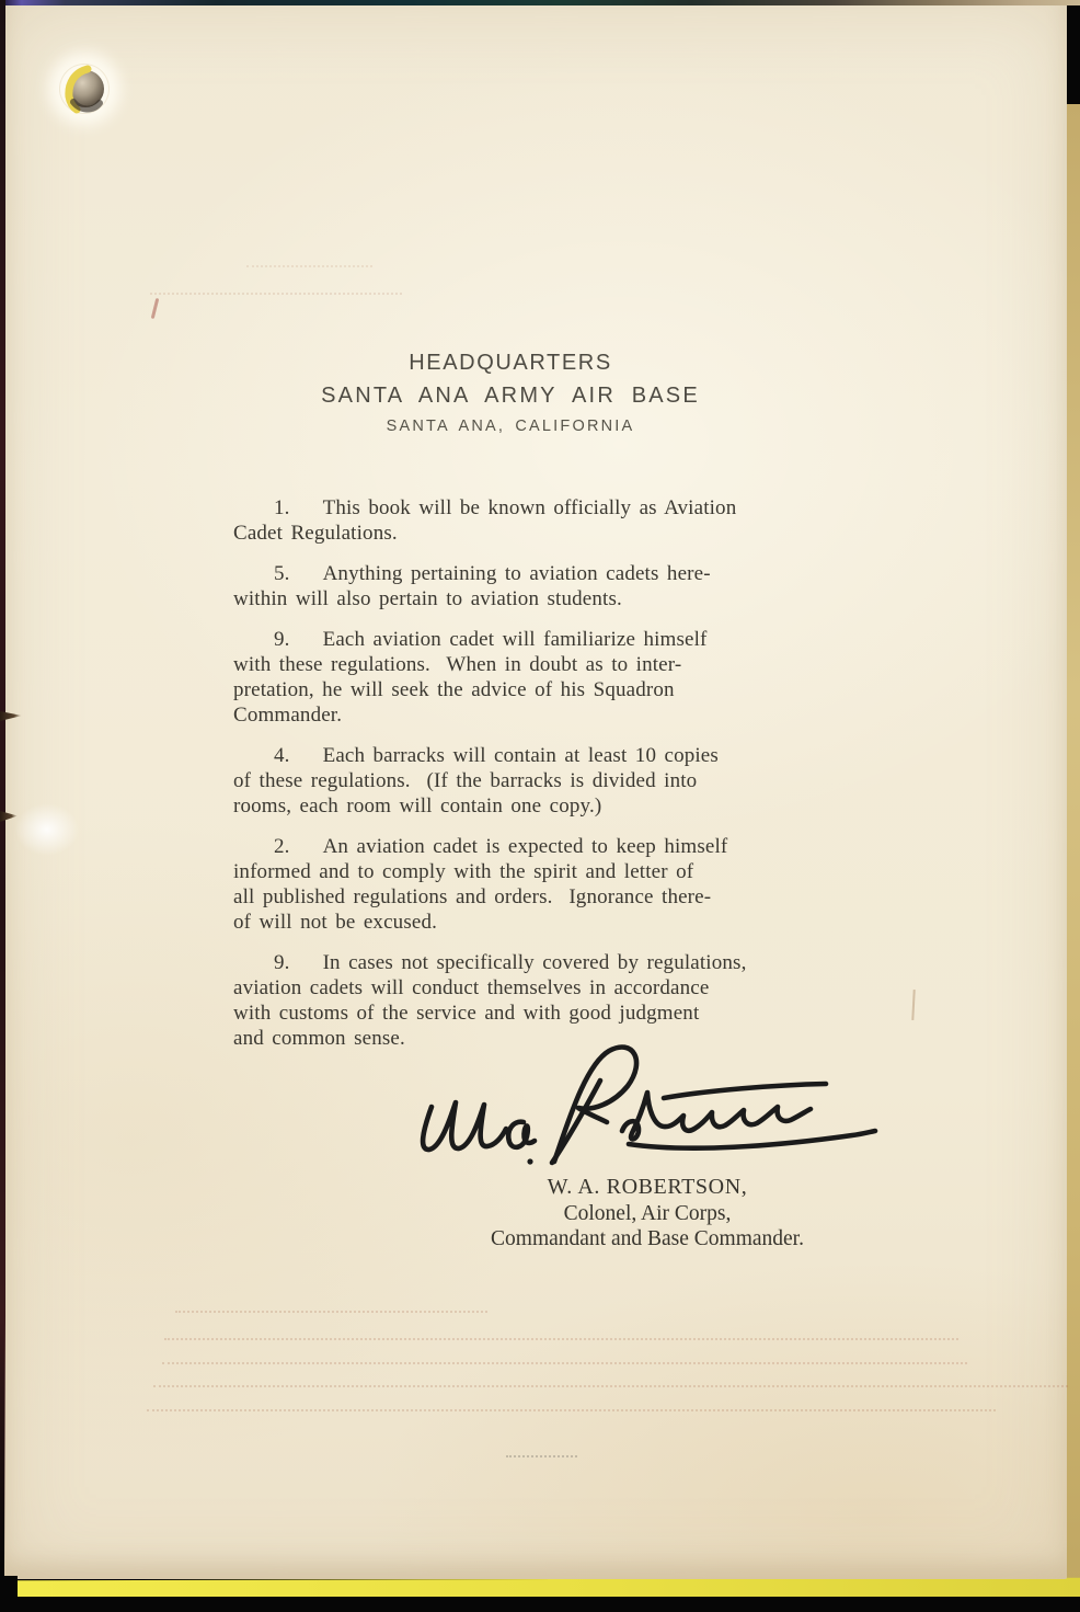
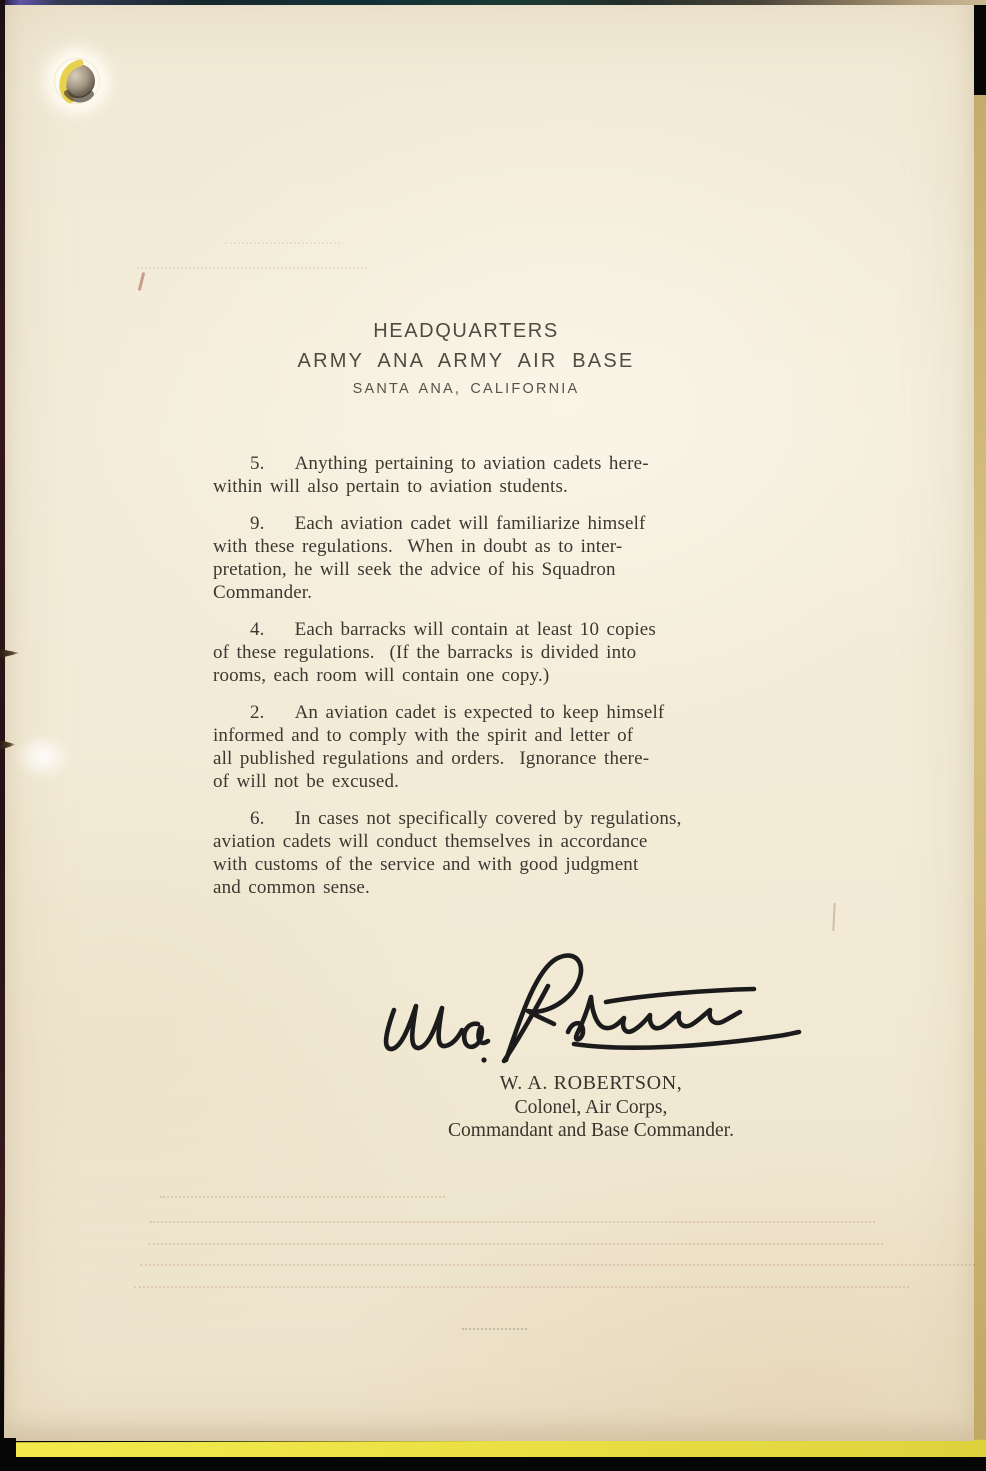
  HEADQUARTERS
- SANTA ANA ARMY AIR BASE
+ ARMY ANA ARMY AIR BASE
  SANTA ANA, CALIFORNIA
- 1. This book will be known officially as Aviation
- Cadet Regulations.
  5. Anything pertaining to aviation cadets here-
  within will also pertain to aviation students.
  9. Each aviation cadet will familiarize himself
  with these regulations. When in doubt as to inter-
  pretation, he will seek the advice of his Squadron
  Commander.
  4. Each barracks will contain at least 10 copies
  of these regulations. (If the barracks is divided into
  rooms, each room will contain one copy.)
  2. An aviation cadet is expected to keep himself
  informed and to comply with the spirit and letter of
  all published regulations and orders. Ignorance there-
  of will not be excused.
- 9. In cases not specifically covered by regulations,
+ 6. In cases not specifically covered by regulations,
  aviation cadets will conduct themselves in accordance
  with customs of the service and with good judgment
  and common sense.
  W. A. ROBERTSON,
  Colonel, Air Corps,
  Commandant and Base Commander.
